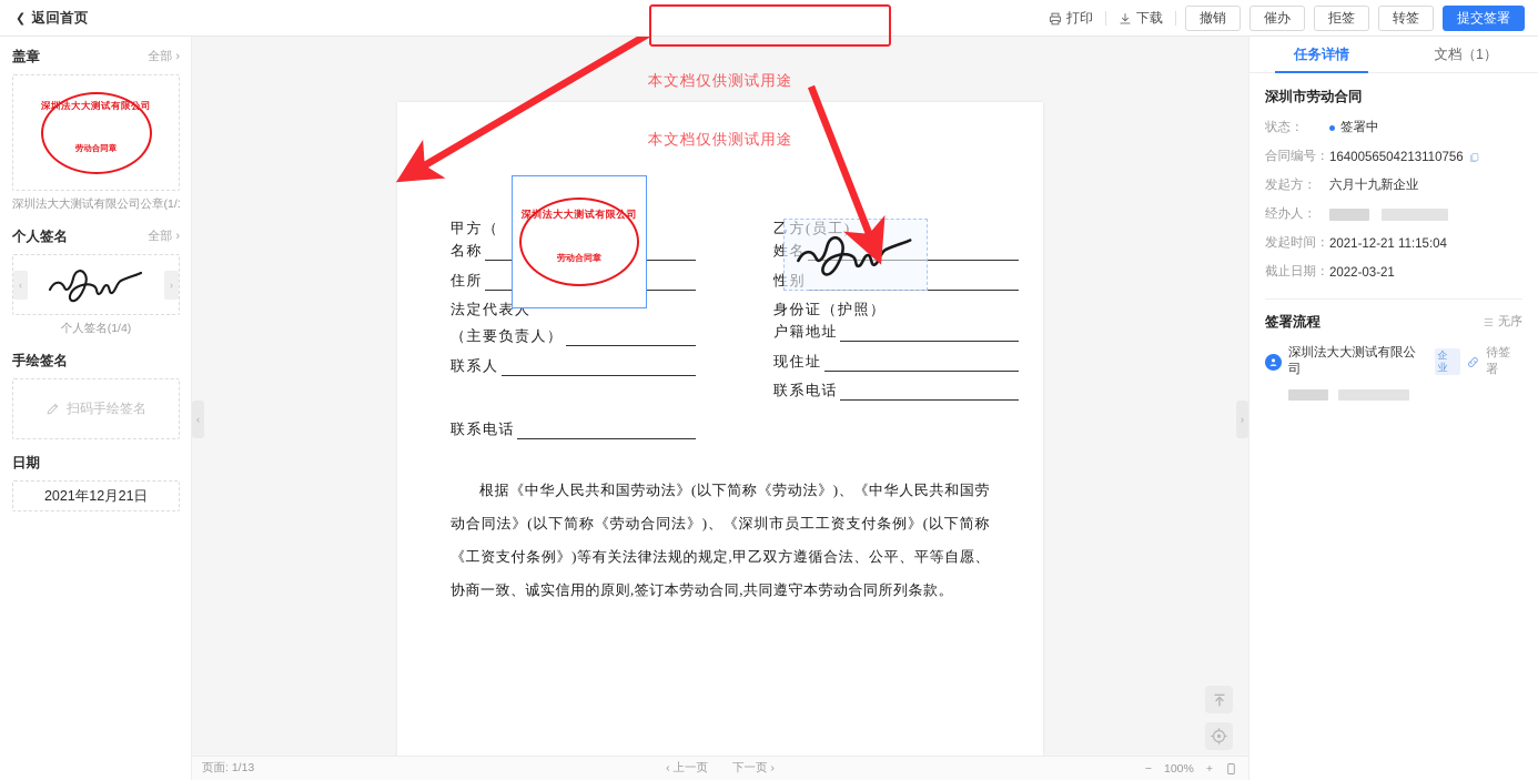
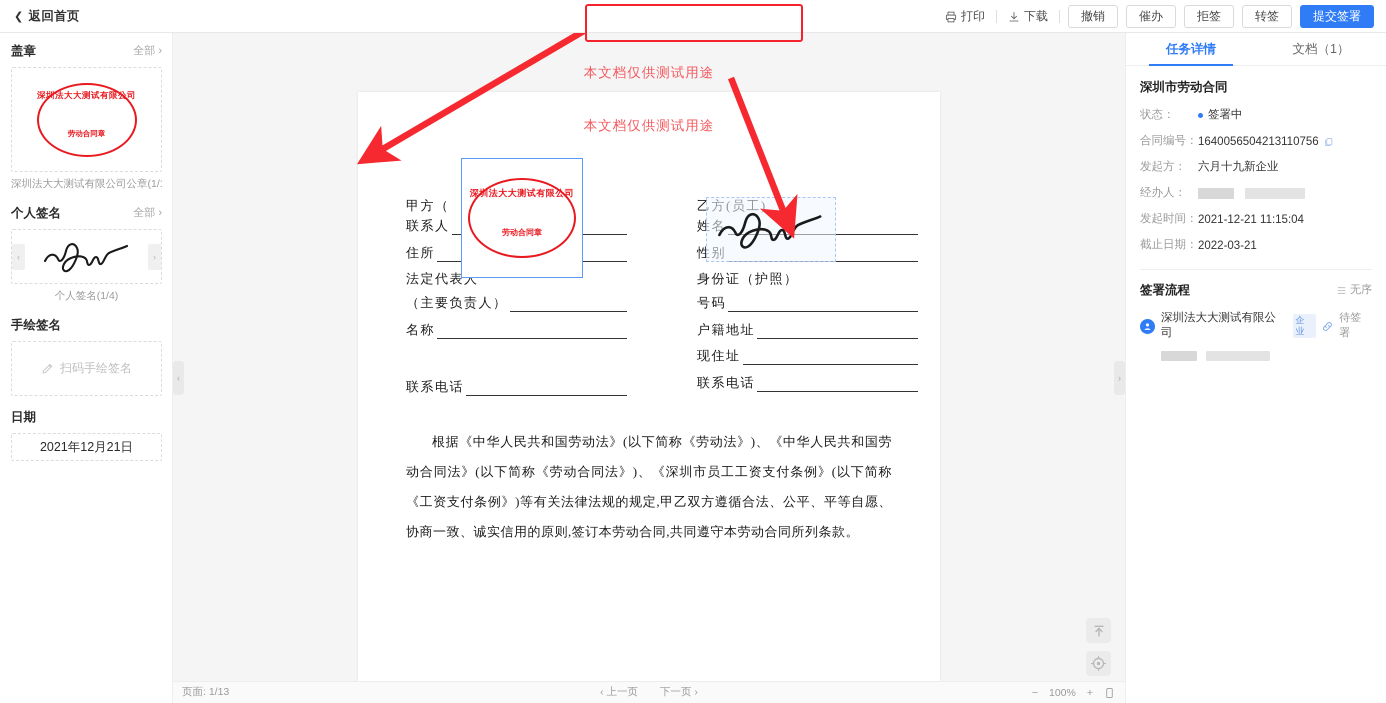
  ❮
  返回首页
  打印
  下载
  撤销
  催办
  拒签
  转签
  提交签署
  盖章
  全部 ›
  深圳法大大测试有限公司
  劳动合同章
  深圳法大大测试有限公司公章(1/
  个人签名
  全部 ›
  ‹
  ›
  个人签名(1/4)
  手绘签名
  扫码手绘签名
  日期
  2021年12月21日
  本文档仅供测试用途
  本文档仅供测试用途
  甲方（
- 名称
+ 联系人
  住所
  法定代表人
  （主要负责人）
- 联系人
+ 名称
  联系电话
  乙方(员工)
  姓名
  性别
  身份证（护照）
+ 号码
  户籍地址
  现住址
  联系电话
  根据《中华人民共和国劳动法》(以下简称《劳动法》)、《中华人民共和国劳动合同法》(以下简称《劳动合同法》)、《深圳市员工工资支付条例》(以下简称《工资支付条例》)等有关法律法规的规定,甲乙双方遵循合法、公平、平等自愿、协商一致、诚实信用的原则,签订本劳动合同,共同遵守本劳动合同所列条款。
  深圳法大大测试有限公司
  劳动合同章
  ‹
  ›
  页面: 1/13
  ‹ 上一页
  下一页 ›
  −
  100%
  +
  任务详情
  文档（1）
  深圳市劳动合同
  状态：
  签署中
  合同编号：
  1640056504213110756
  发起方：
  六月十九新企业
  经办人：
  发起时间：
  2021-12-21 11:15:04
  截止日期：
  2022-03-21
  签署流程
  无序
  深圳法大大测试有限公司
  企业
  待签署
